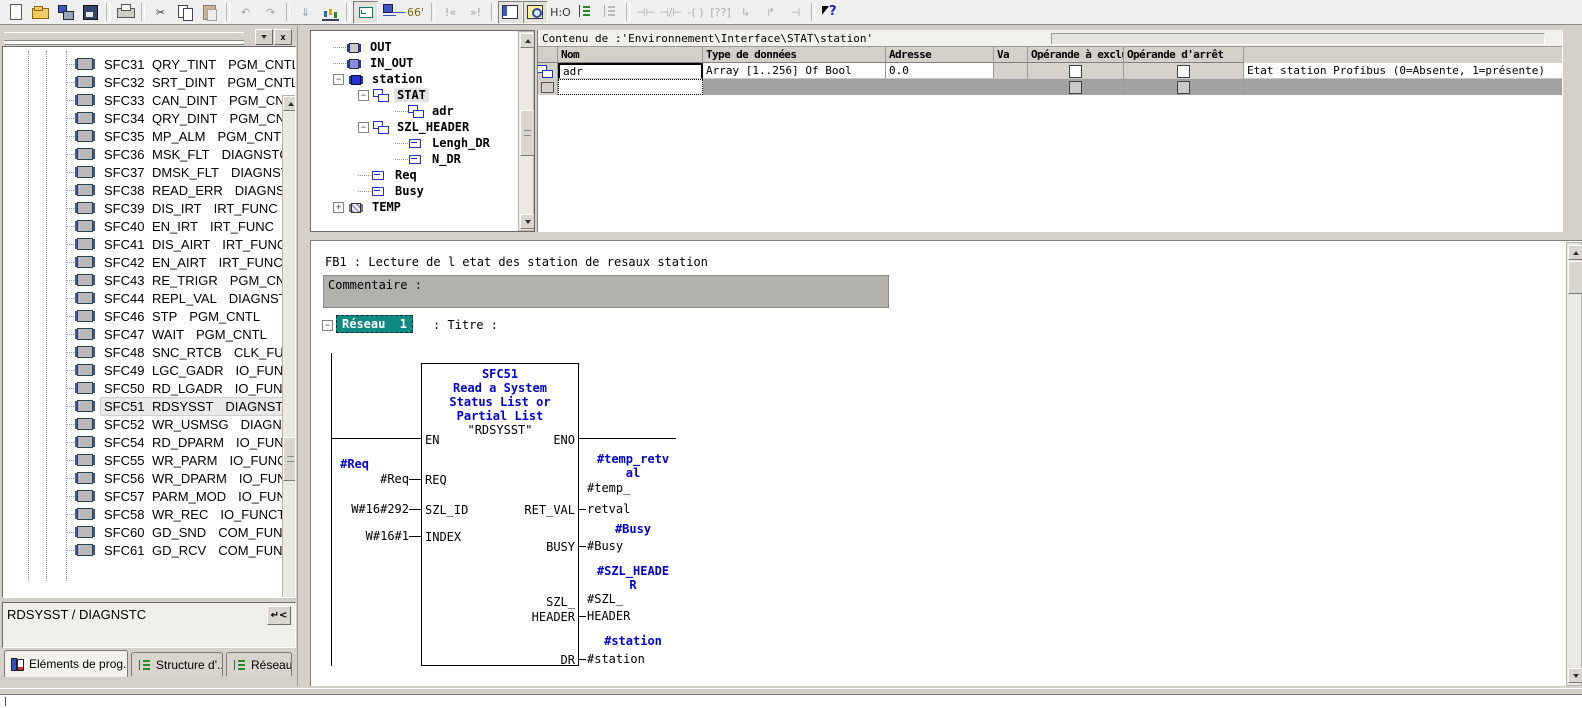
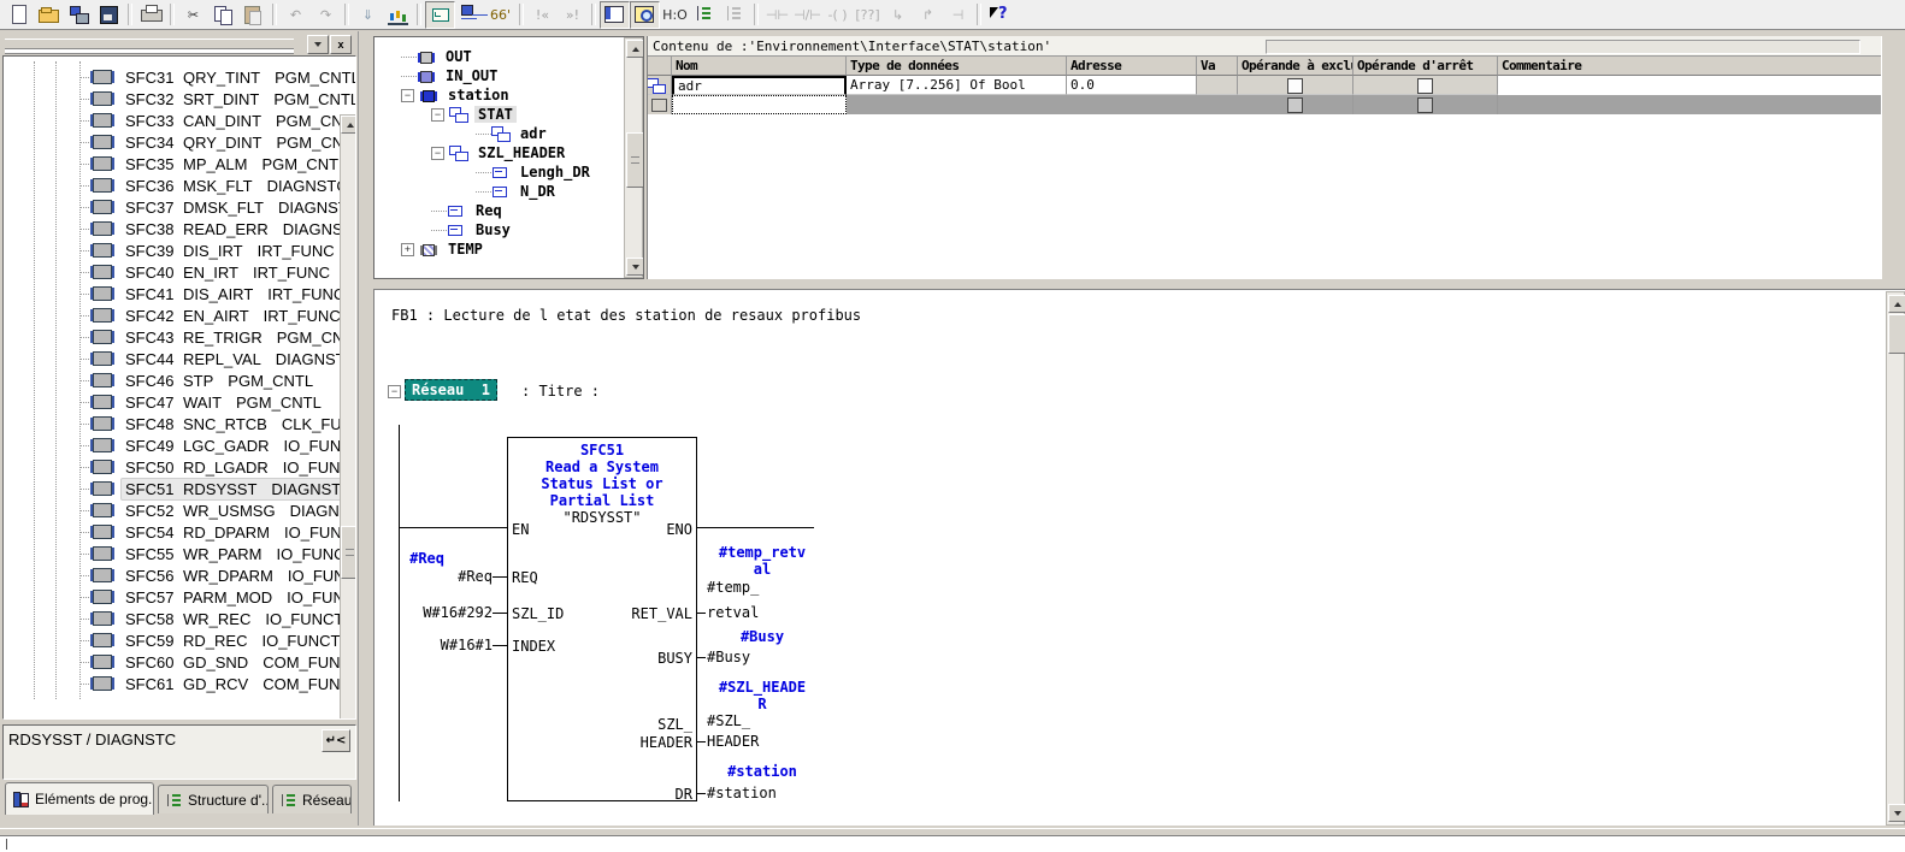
  ✂
  ↶
  ↷
  ⇓
  66'
  !«
  »!
  H:O
  ⊣⊢
  ⊣/⊢
  -( )
  [??]
  ↳
  ↱
  ⊣
  x
  SFC31
  QRY_TINT
  PGM_CNT
  SFC32
  SRT_DINT
  PGM_CNTL
  SFC33
  CAN_DINT
  PGM_CN
  SFC34
  QRY_DINT
  PGM_CN
  SFC35
  MP_ALM
  PGM_CNT
  SFC36
  MSK_FLT
  DIAGNST
  SFC37
  DMSK_FLT
  DIAGNS
  SFC38
  READ_ERR
  DIAGNS
  SFC39
  DIS_IRT
  IRT_FUNC
  SFC40
  EN_IRT
  IRT_FUNC
  SFC41
  DIS_AIRT
  IRT_FUN
  SFC42
  EN_AIRT
  IRT_FUNC
  SFC43
  RE_TRIGR
  PGM_CN
  SFC44
  REPL_VAL
  DIAGNS
  SFC46
  STP
  PGM_CNTL
  SFC47
  WAIT
  PGM_CNTL
  SFC48
  SNC_RTCB
  CLK_FU
  SFC49
  LGC_GADR
  IO_FUN
  SFC50
  RD_LGADR
  IO_FUN
  SFC51
  RDSYSST
  DIAGNST
  SFC52
  WR_USMSG
  SFC54
  RD_DPARM
  IO_FUN
  SFC55
  WR_PARM
  IO_FUN
  SFC56
  WR_DPARM
  SFC57
  PARM_MOD
  SFC58
  WR_REC
  IO_FUNC
+ SFC59
+ RD_REC
+ IO_FUNCT
  SFC60
  GD_SND
  COM_FUN
  SFC61
  GD_RCV
  COM_FUN
  RDSYSST / DIAGNSTC
  ↵<
  Eléments de prog.
  Structure d'..
  Réseau
  OUT
  IN_OUT
  −
  station
  −
  STAT
  adr
  −
  SZL_HEADER
  Lengh_DR
  N_DR
  Req
  Busy
  +
  TEMP
  Contenu de :'Environnement\Interface\STAT\station'
  Nom
  Type de données
  Adresse
  Va
  Opérande à excl
  Opérande d'arrêt
+ Commentaire
  adr
- Array [1..256] Of Bool
+ Array [7..256] Of Bool
  0.0
- Etat station Profibus (0=Absente, 1=présente)
- FB1 : Lecture de l etat des station de resaux station
+ FB1 : Lecture de l etat des station de resaux profibus
- Commentaire :
  −
  Réseau 1
  : Titre :
  SFC51
  Read a System
  Status List or
  Partial List
  "RDSYSST"
  EN
  ENO
  REQ
  SZL_ID
  INDEX
  RET_VAL
  BUSY
  SZL_
  HEADER
  DR
  #Req
  #Req
  W#16#292
  W#16#1
  #temp_retv
  al
  #temp_
  retval
  #Busy
  #Busy
  #SZL_HEADE
  R
  #SZL_
  HEADER
  #station
  #station
